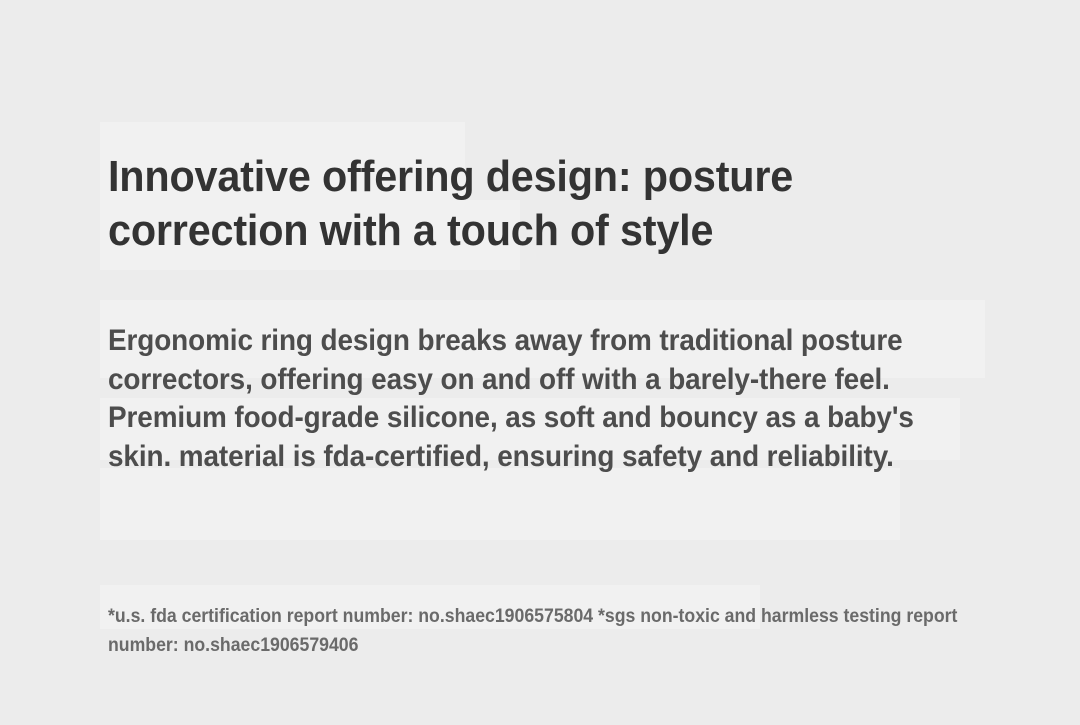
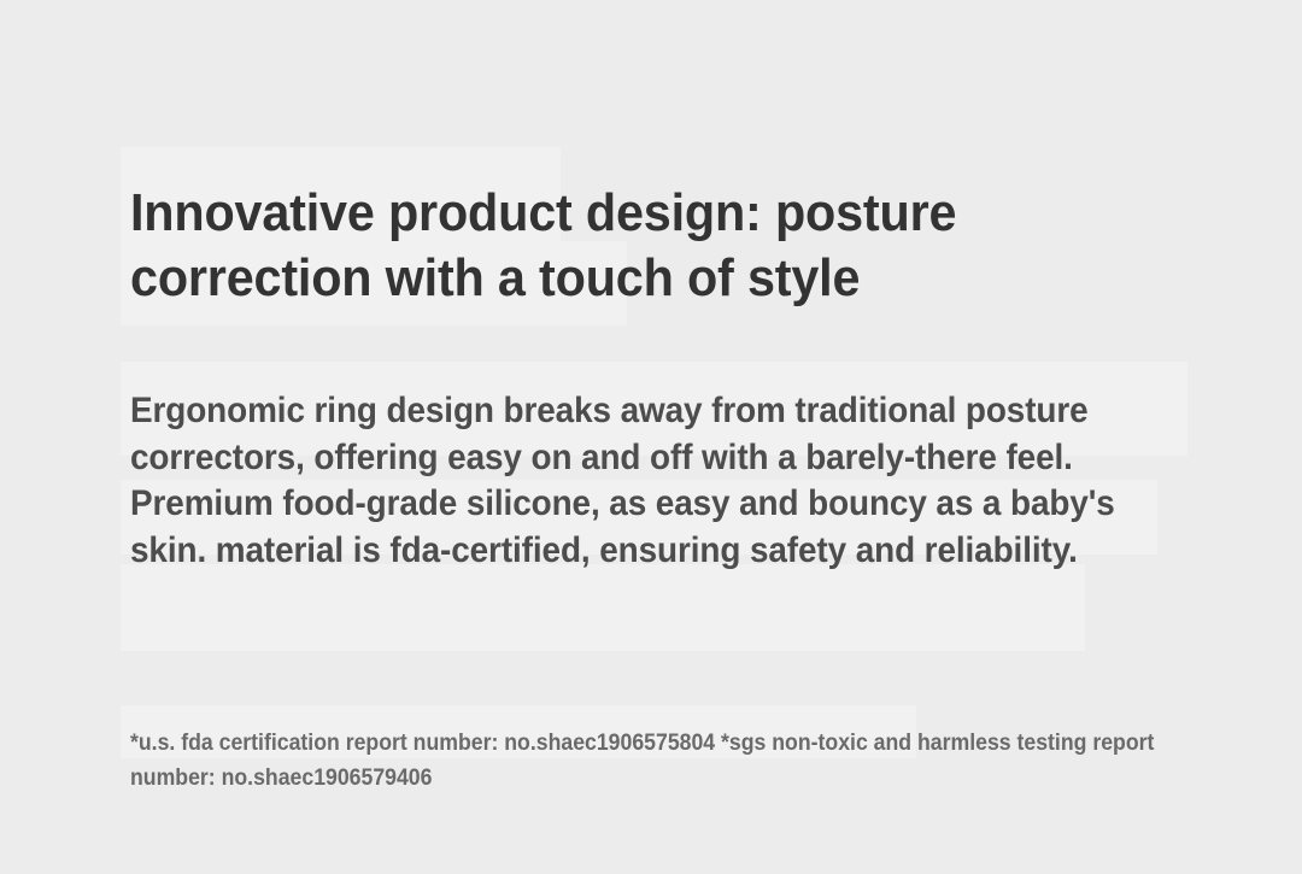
- Innovative offering design: posture correction with a touch of style
+ Innovative product design: posture correction with a touch of style
- Ergonomic ring design breaks away from traditional posture correctors, offering easy on and off with a barely-there feel. Premium food-grade silicone, as soft and bouncy as a baby's skin. material is fda-certified, ensuring safety and reliability.
+ Ergonomic ring design breaks away from traditional posture correctors, offering easy on and off with a barely-there feel. Premium food-grade silicone, as easy and bouncy as a baby's skin. material is fda-certified, ensuring safety and reliability.
  *u.s. fda certification report number: no.shaec1906575804 *sgs non-toxic and harmless testing report number: no.shaec1906579406
